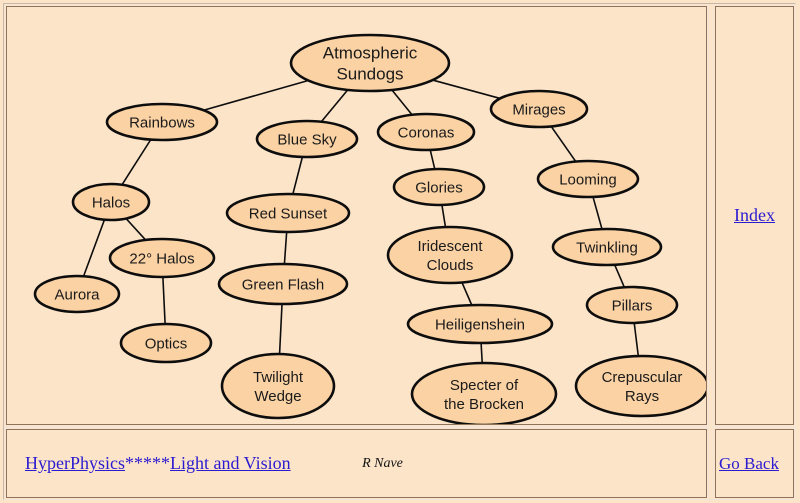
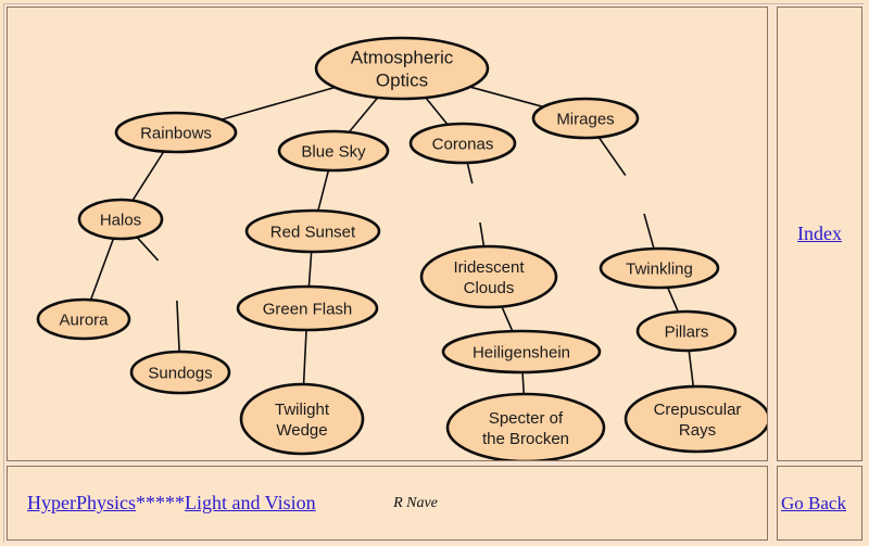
  Atmospheric
- Sundogs
+ Optics
  Rainbows
  Blue Sky
  Coronas
  Mirages
  Halos
  Red Sunset
- Glories
- Looming
- 22° Halos
  Aurora
  Green Flash
  Iridescent
  Clouds
  Twinkling
- Optics
+ Sundogs
  Heiligenshein
  Pillars
  Twilight
  Wedge
  Specter of
  the Brocken
  Crepuscular
  Rays
  Index
  HyperPhysics*****Light and Vision
  R Nave
  Go Back
